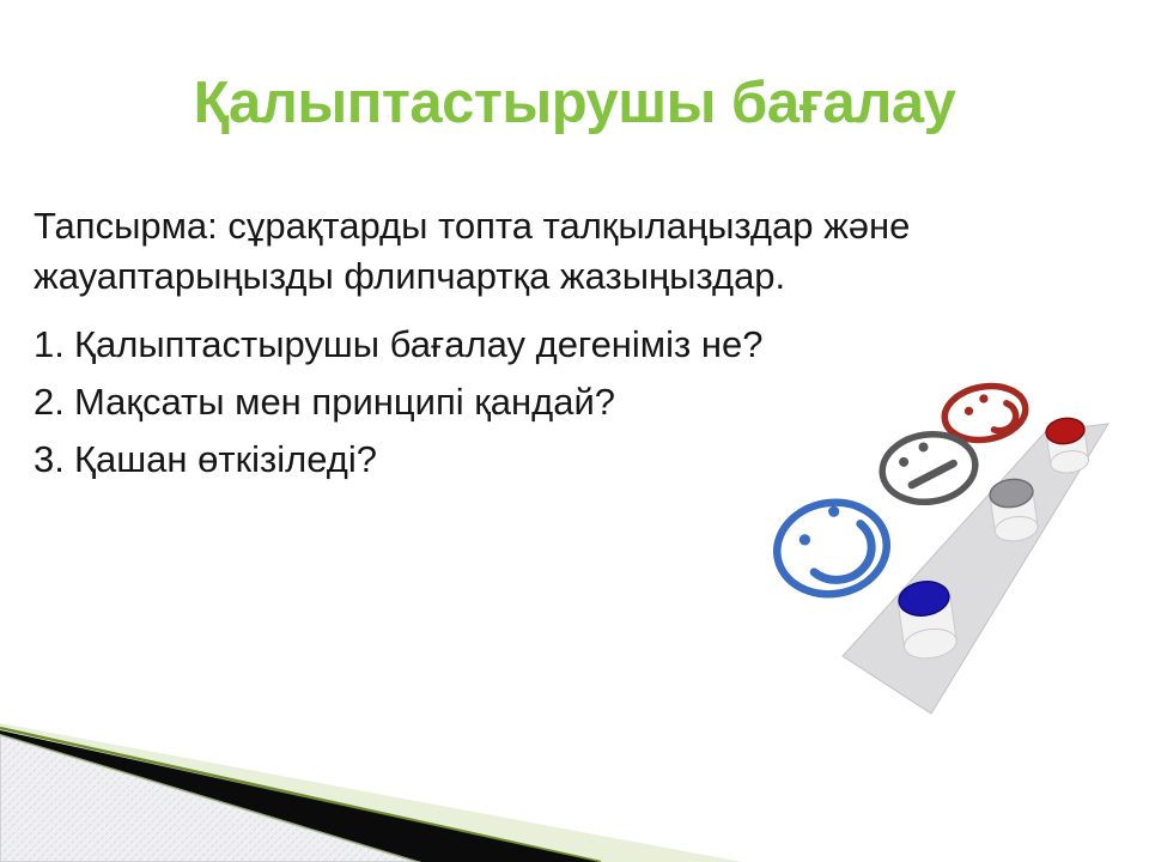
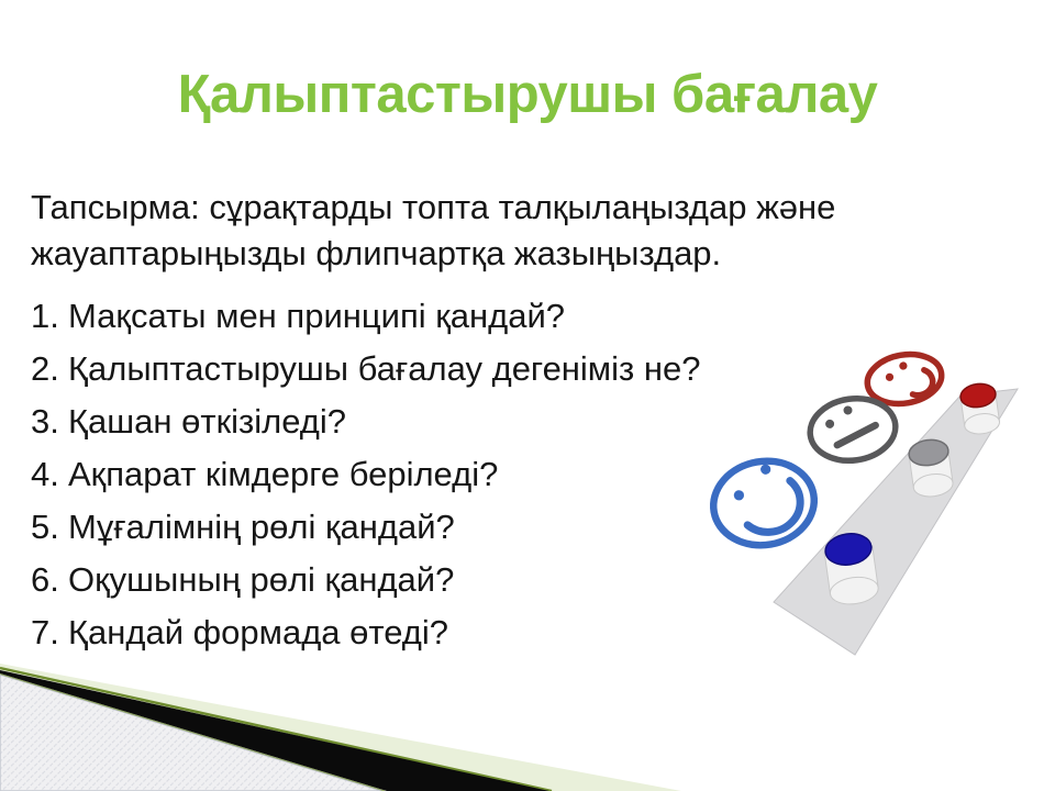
  Қалыптастырушы бағалау
  Тапсырма: сұрақтарды топта талқылаңыздар және
  жауаптарыңызды флипчартқа жазыңыздар.
  1.
- Қалыптастырушы бағалау дегеніміз не?
+ Мақсаты мен принципі қандай?
  2.
- Мақсаты мен принципі қандай?
+ Қалыптастырушы бағалау дегеніміз не?
  3.
  Қашан өткізіледі?
+ 4.
+ Ақпарат кімдерге беріледі?
+ 5.
+ Мұғалімнің рөлі қандай?
+ 6.
+ Оқушының рөлі қандай?
+ 7.
+ Қандай формада өтеді?
